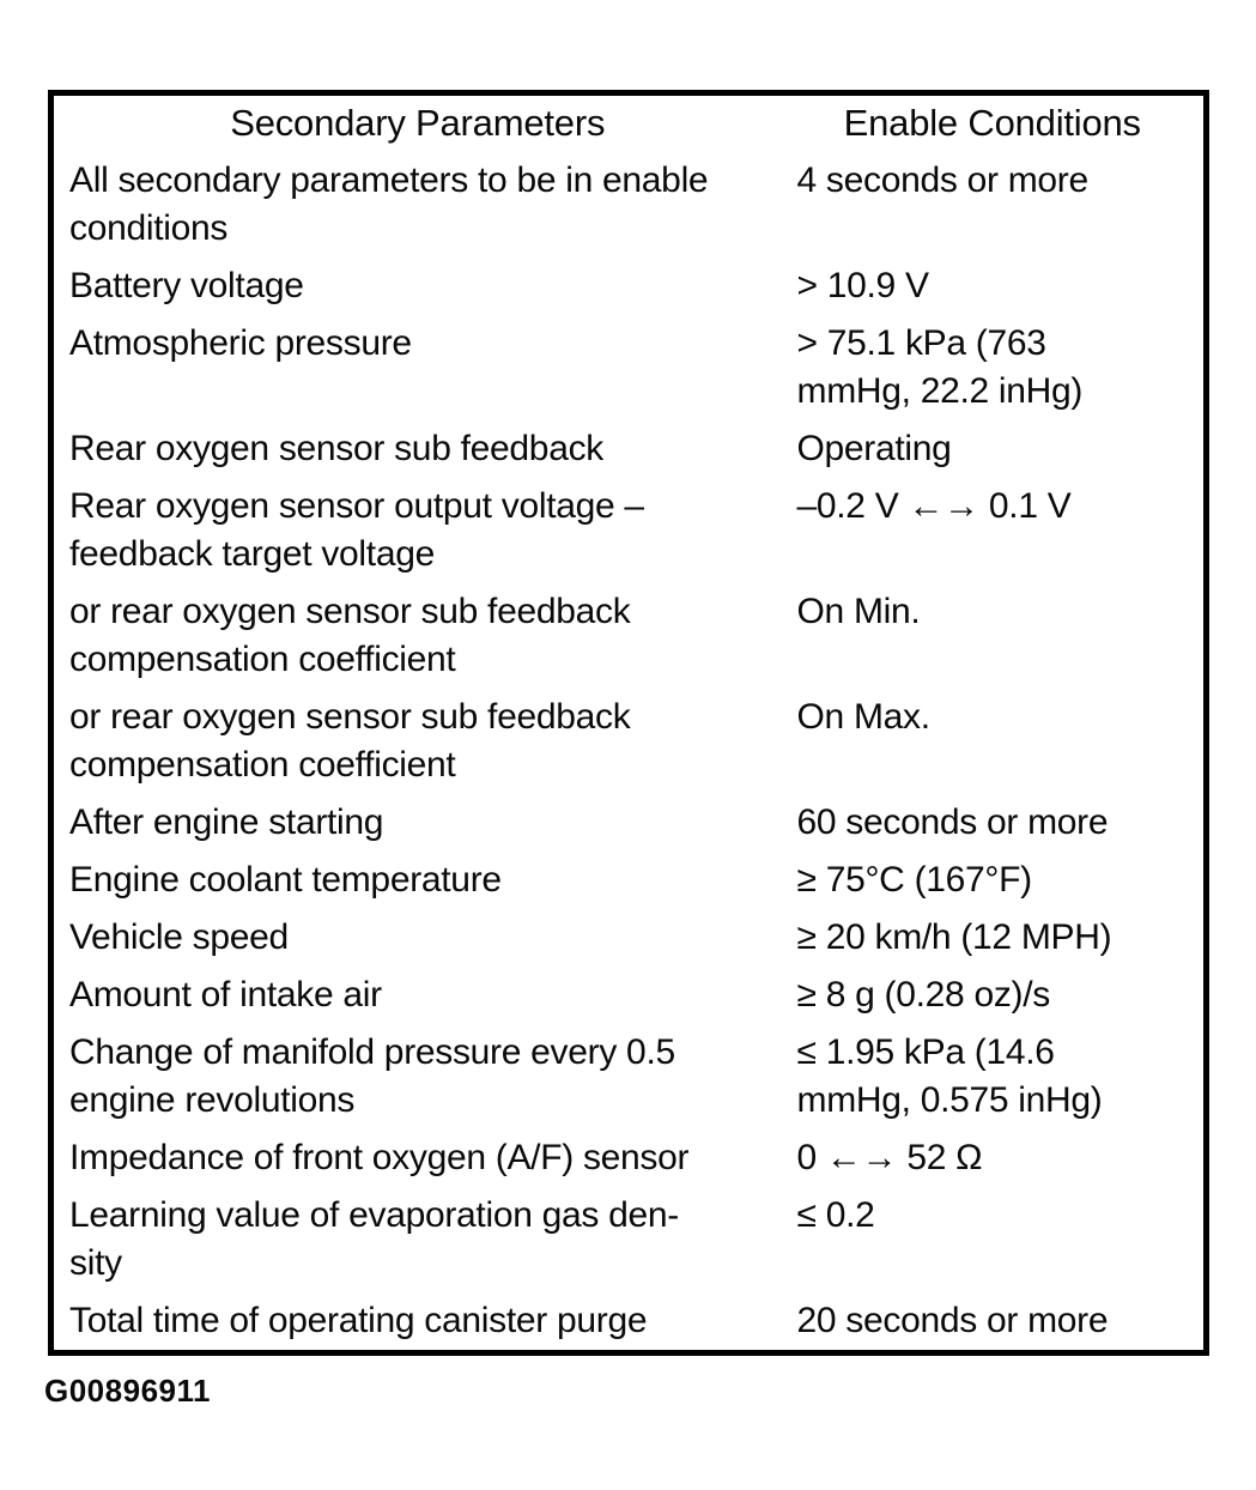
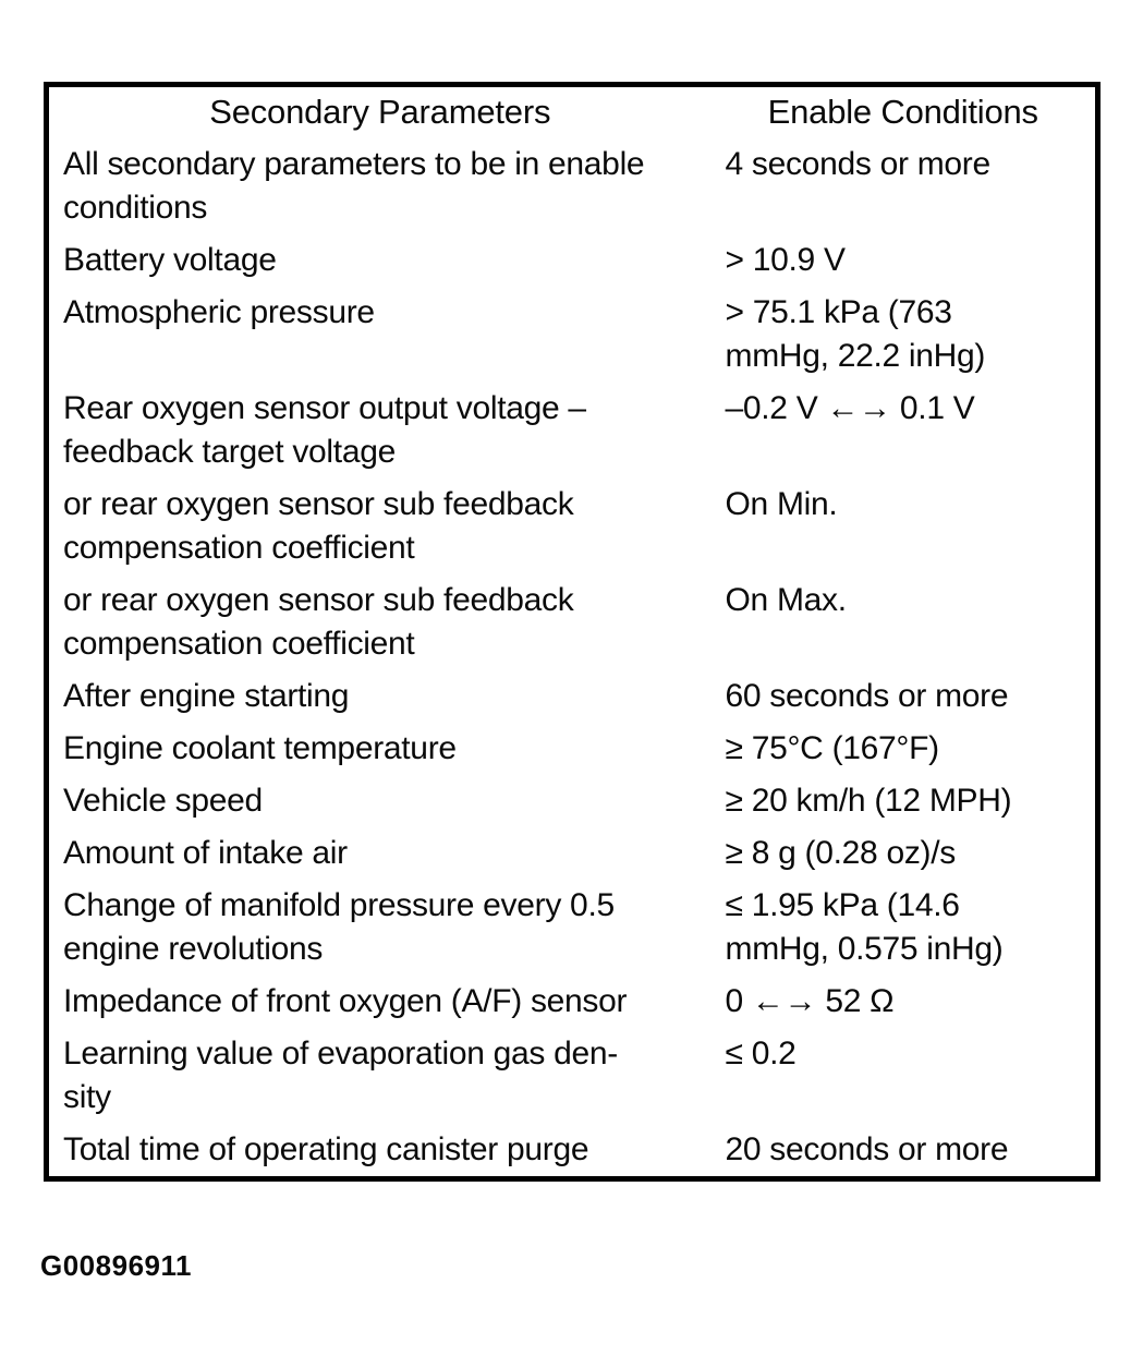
  Secondary Parameters	Enable Conditions
  All secondary parameters to be in enable conditions	4 seconds or more
  Battery voltage	> 10.9 V
  Atmospheric pressure	> 75.1 kPa (763 mmHg, 22.2 inHg)
- Rear oxygen sensor sub feedback	Operating
  Rear oxygen sensor output voltage – feedback target voltage	–0.2 V ←→ 0.1 V
  or rear oxygen sensor sub feedback compensation coefficient	On Min.
  or rear oxygen sensor sub feedback compensation coefficient	On Max.
  After engine starting	60 seconds or more
  Engine coolant temperature	≥ 75°C (167°F)
  Vehicle speed	≥ 20 km/h (12 MPH)
  Amount of intake air	≥ 8 g (0.28 oz)/s
  Change of manifold pressure every 0.5 engine revolutions	≤ 1.95 kPa (14.6 mmHg, 0.575 inHg)
  Impedance of front oxygen (A/F) sensor	0 ←→ 52 Ω
  Learning value of evaporation gas den- sity	≤ 0.2
  Total time of operating canister purge	20 seconds or more
  G00896911
